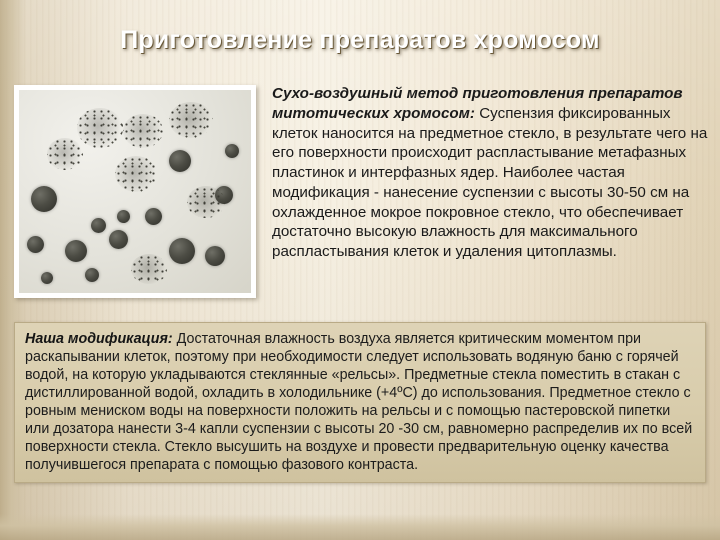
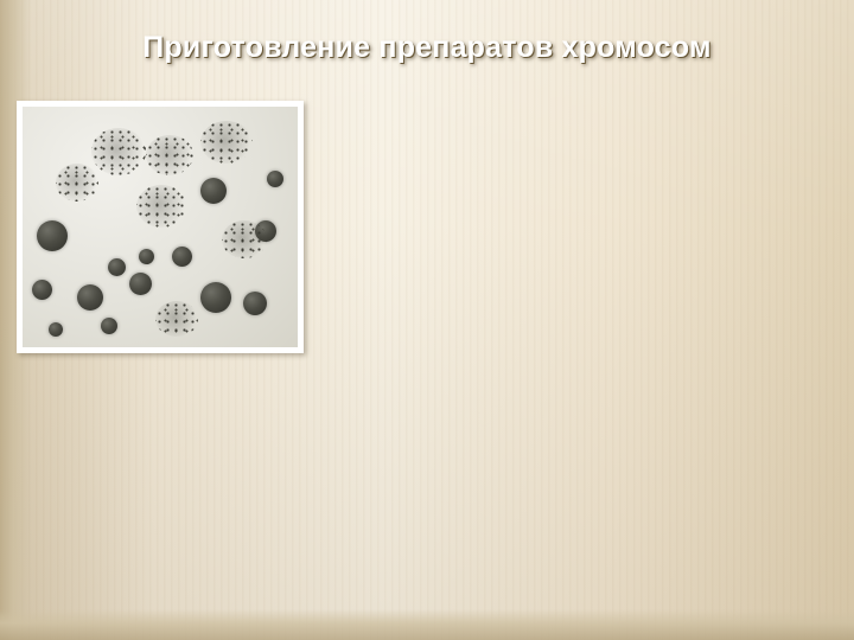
  Приготовление препаратов хромосом
- Сухо-воздушный метод приготовления препаратов митотических хромосом: Суспензия фиксированных клеток наносится на предметное стекло, в результате чего на его поверхности происходит распластывание метафазных пластинок и интерфазных ядер. Наиболее частая модификация - нанесение суспензии с высоты 30-50 см на охлажденное мокрое покровное стекло, что обеспечивает достаточно высокую влажность для максимального распластывания клеток и удаления цитоплазмы.
- Наша модификация: Достаточная влажность воздуха является критическим моментом при раскапывании клеток, поэтому при необходимости следует использовать водяную баню с горячей водой, на которую укладываются стеклянные «рельсы». Предметные стекла поместить в стакан с дистиллированной водой, охладить в холодильнике (+4ºС) до использования. Предметное стекло с ровным мениском воды на поверхности положить на рельсы и с помощью пастеровской пипетки или дозатора нанести 3-4 капли суспензии с высоты 20 -30 см, равномерно распределив их по всей поверхности стекла. Стекло высушить на воздухе и провести предварительную оценку качества получившегося препарата с помощью фазового контраста.
